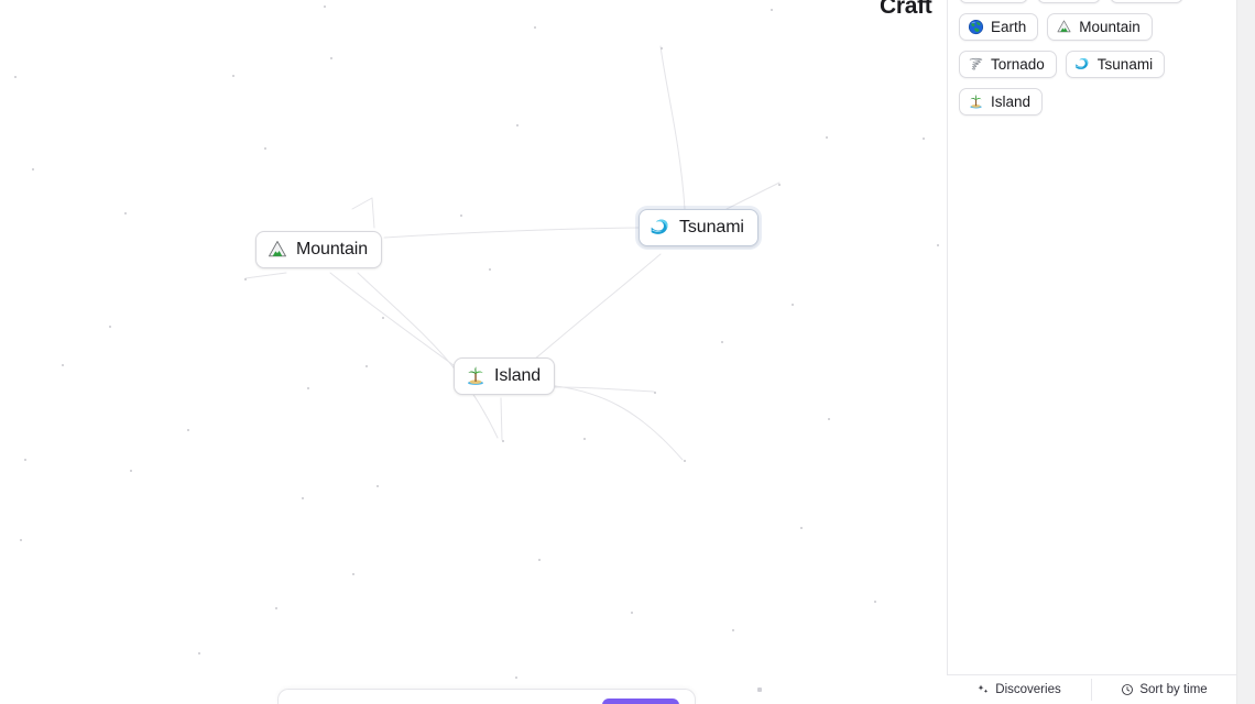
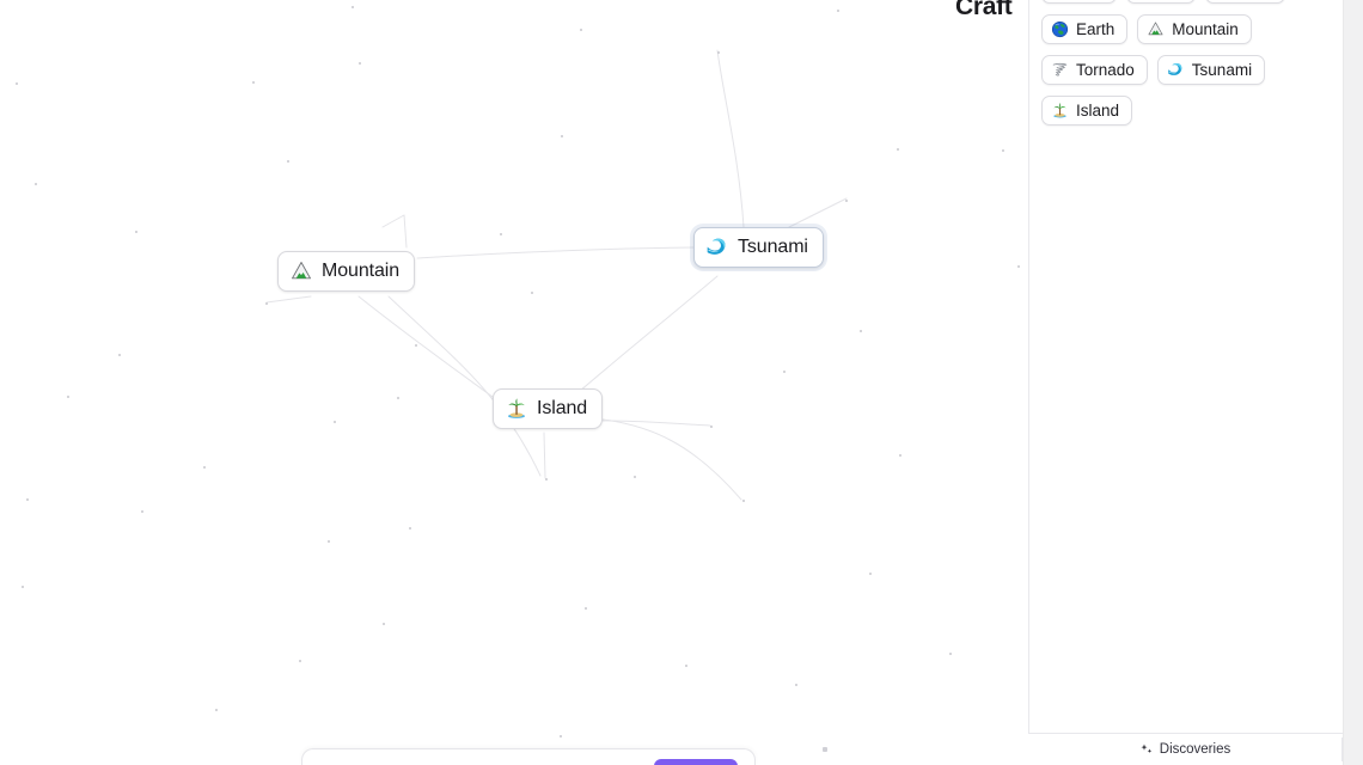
  Mountain
  Tsunami
  Island
  Craft
  Earth
  Mountain
  Tornado
  Tsunami
  Island
  Discoveries
- Sort by time
